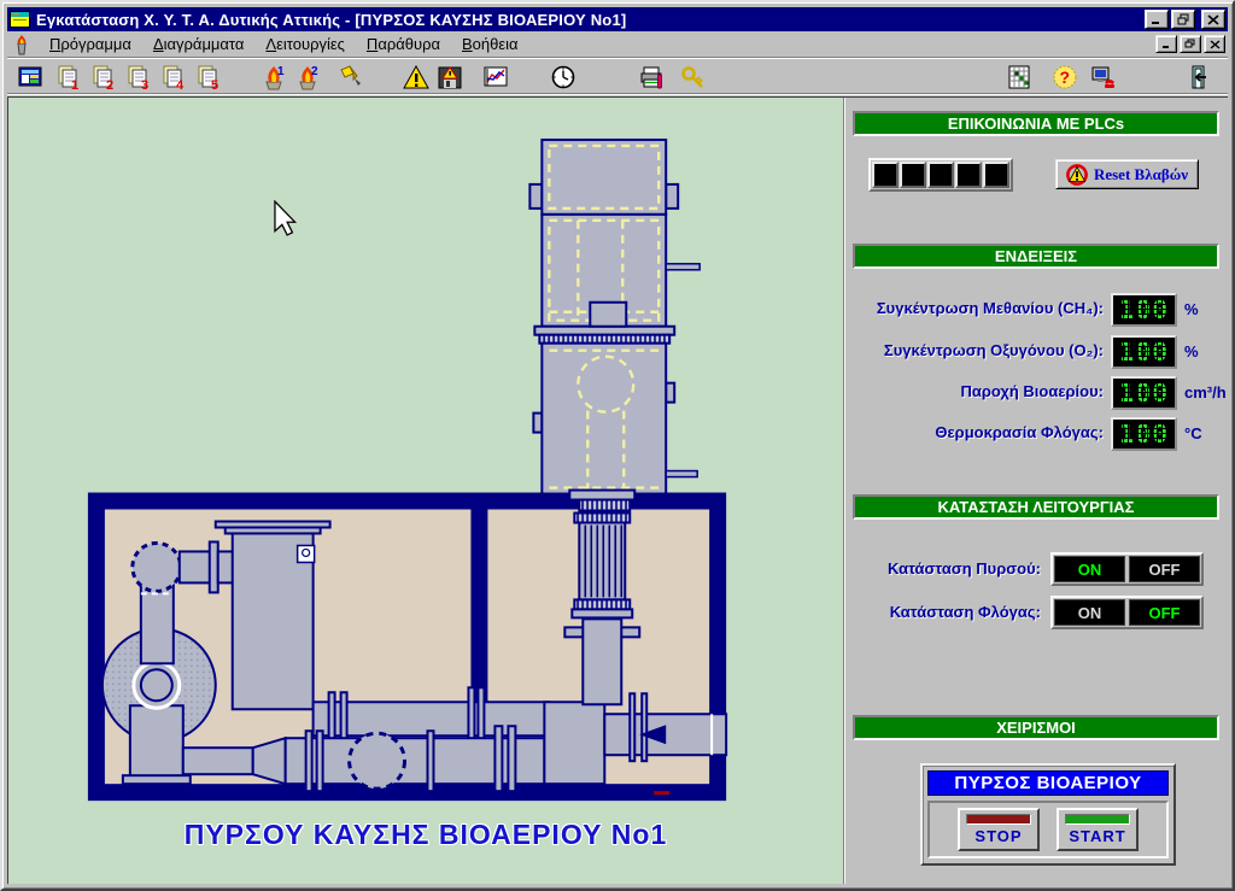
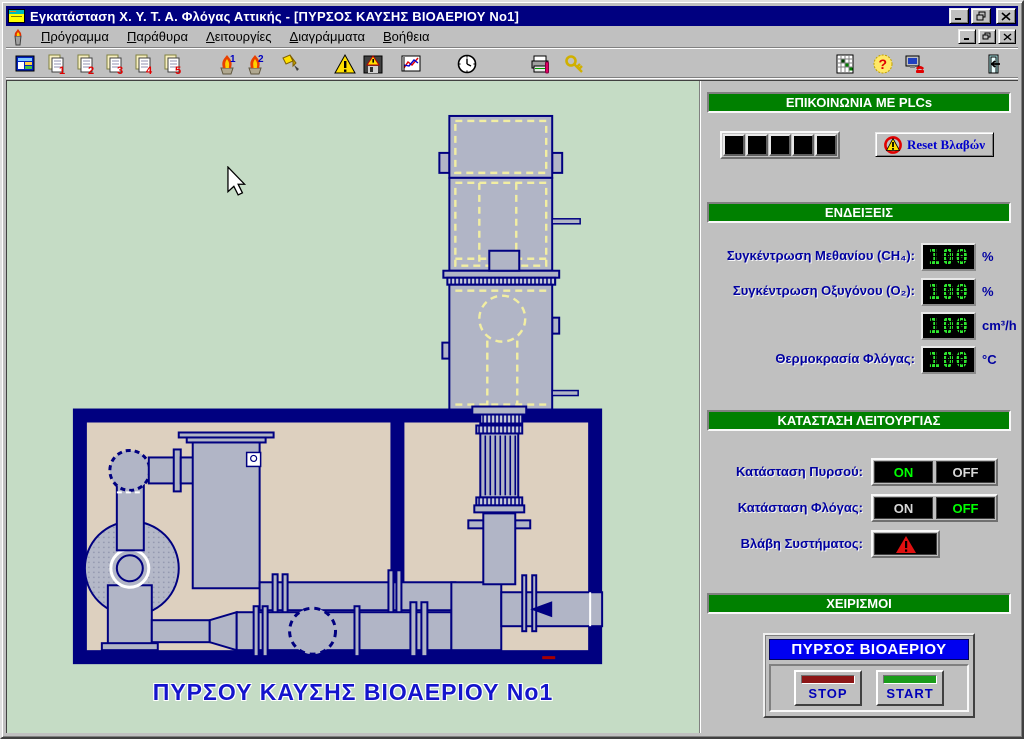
- Εγκατάσταση Χ. Υ. Τ. Α. Δυτικής Αττικής - [ΠΥΡΣΟΣ ΚΑΥΣΗΣ ΒΙΟΑΕΡΙΟΥ Νο1]
+ Εγκατάσταση Χ. Υ. Τ. Α. Φλόγας Αττικής - [ΠΥΡΣΟΣ ΚΑΥΣΗΣ ΒΙΟΑΕΡΙΟΥ Νο1]
  Πρόγραμμα
- Διαγράμματα
+ Παράθυρα
  Λειτουργίες
- Παράθυρα
+ Διαγράμματα
  Βοήθεια
  1
  2
  3
  4
  5
  1
  2
  ?
  ΠΥΡΣΟΥ ΚΑΥΣΗΣ ΒΙΟΑΕΡΙΟΥ Νο1
  ΕΠΙΚΟΙΝΩΝΙΑ ΜΕ PLCs
  Reset Βλαβών
  ΕΝΔΕΙΞΕΙΣ
  Συγκέντρωση Μεθανίου (CH₄):
  100
  %
  Συγκέντρωση Οξυγόνου (O₂):
  100
  %
- Παροχή Βιοαερίου:
  100
  cm³/h
  Θερμοκρασία Φλόγας:
  100
  °C
  ΚΑΤΑΣΤΑΣΗ ΛΕΙΤΟΥΡΓΙΑΣ
  Κατάσταση Πυρσού:
  ON
  OFF
  Κατάσταση Φλόγας:
  ON
  OFF
+ Βλάβη Συστήματος:
  ΧΕΙΡΙΣΜΟΙ
  ΠΥΡΣΟΣ ΒΙΟΑΕΡΙΟΥ
  STOP
  START
